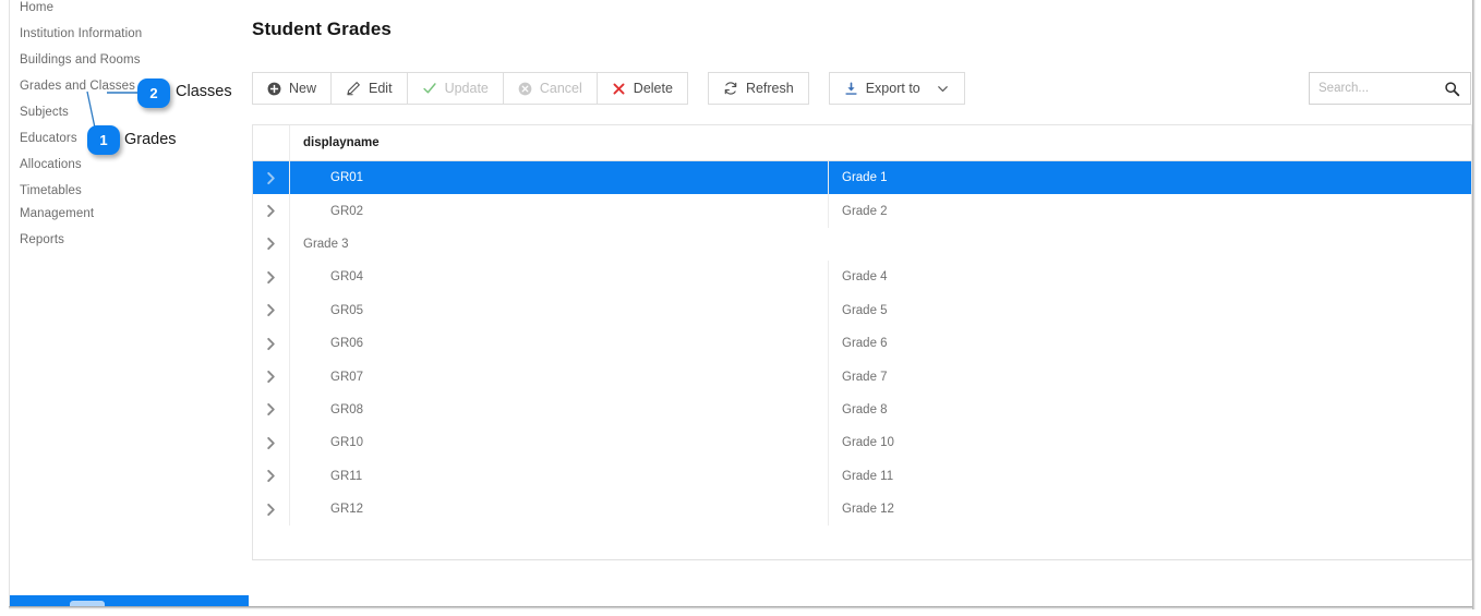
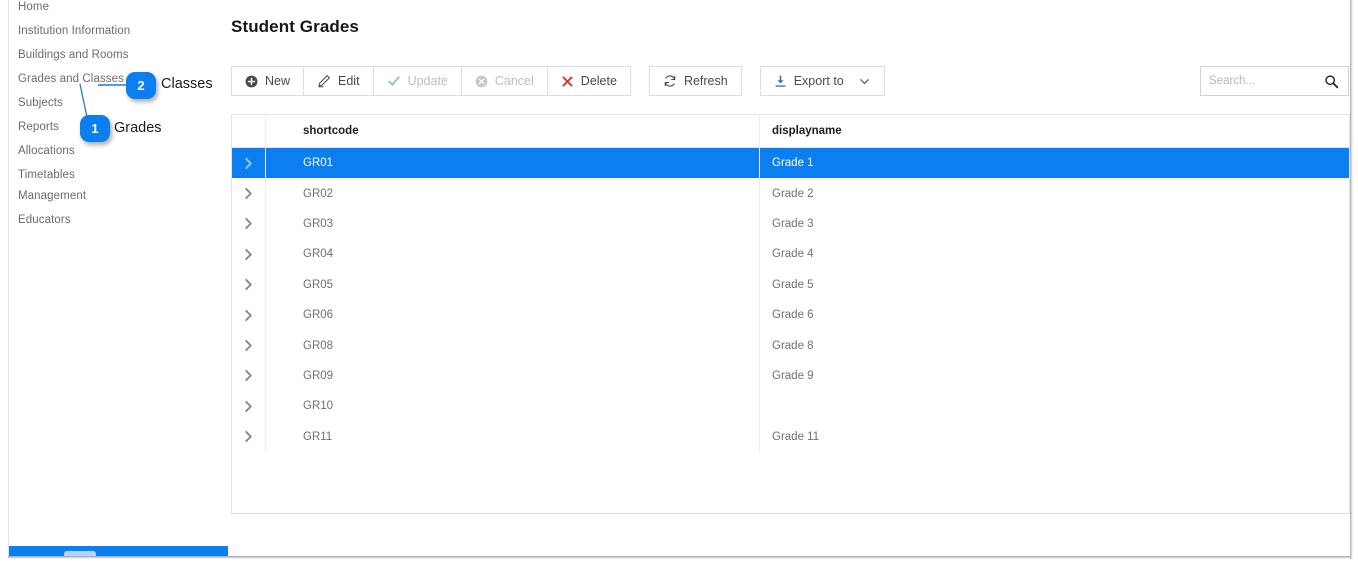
  Home
  Institution Information
  Buildings and Rooms
  Grades and Classes
  Subjects
- Educators
+ Reports
  Allocations
  Timetables
  Management
- Reports
+ Educators
  Student Grades
  New
  Edit
  Update
  Cancel
  Delete
  Refresh
  Export to
  Search...
+ shortcode
  displayname
  GR01
  Grade 1
  GR02
  Grade 2
+ GR03
  Grade 3
  GR04
  Grade 4
  GR05
  Grade 5
  GR06
  Grade 6
- GR07
- Grade 7
  GR08
  Grade 8
+ GR09
+ Grade 9
  GR10
- Grade 10
  GR11
  Grade 11
- GR12
- Grade 12
  2
  Classes
  1
  Grades
